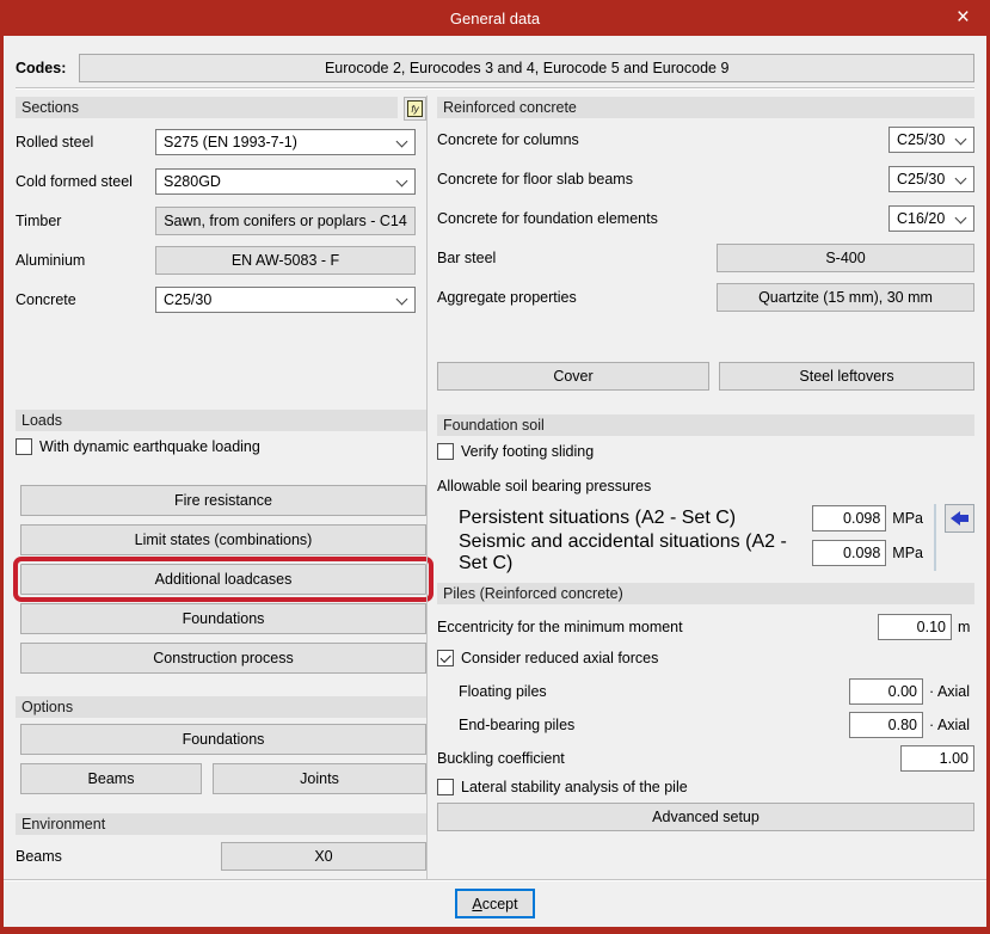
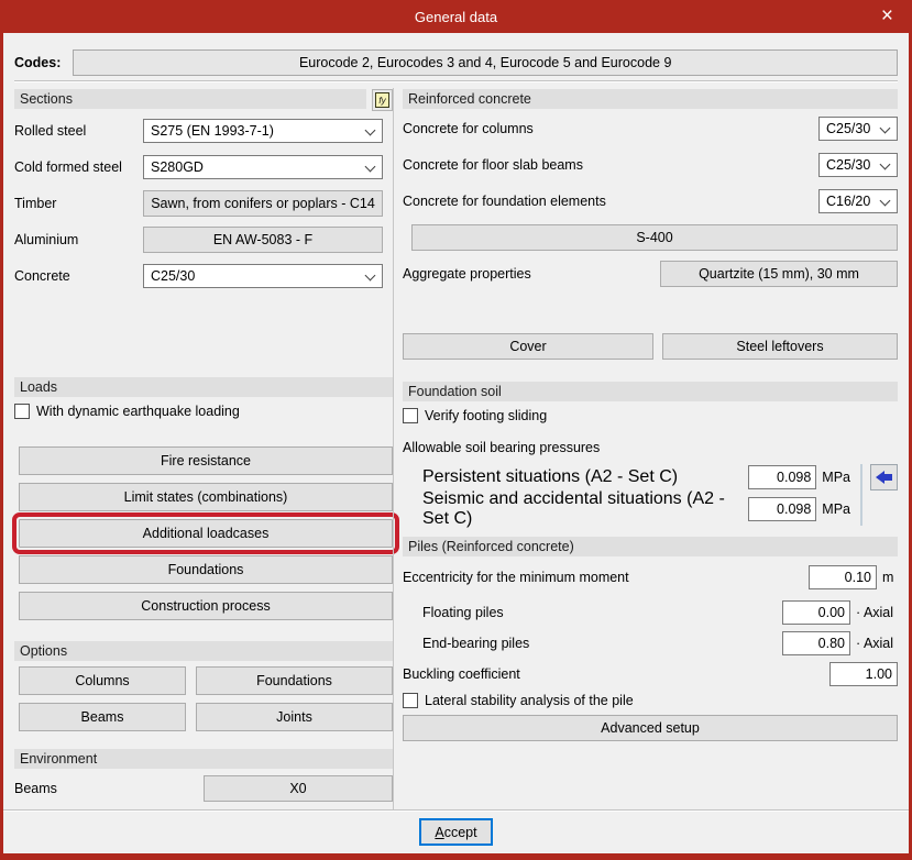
  General data
  ×
  Codes:
  Eurocode 2, Eurocodes 3 and 4, Eurocode 5 and Eurocode 9
  Sections
  fy
  Rolled steel
  S275 (EN 1993-7-1)
  Cold formed steel
  S280GD
  Timber
  Sawn, from conifers or poplars - C14
  Aluminium
  EN AW-5083 - F
  Concrete
  C25/30
  Loads
  With dynamic earthquake loading
  Fire resistance
  Limit states (combinations)
  Additional loadcases
  Foundations
  Construction process
  Options
+ Columns
  Foundations
  Beams
  Joints
  Environment
  Beams
  X0
  Reinforced concrete
  Concrete for columns
  C25/30
  Concrete for floor slab beams
  C25/30
  Concrete for foundation elements
  C16/20
- Bar steel
  S-400
  Aggregate properties
  Quartzite (15 mm), 30 mm
  Cover
  Steel leftovers
  Foundation soil
  Verify footing sliding
  Allowable soil bearing pressures
  Persistent situations (A2 - Set C)
  0.098
  MPa
  Seismic and accidental situations (A2 - Set C)
  0.098
  MPa
  Piles (Reinforced concrete)
  Eccentricity for the minimum moment
  0.10
  m
- Consider reduced axial forces
  Floating piles
  0.00
  · Axial
  End-bearing piles
  0.80
  · Axial
  Buckling coefficient
  1.00
  Lateral stability analysis of the pile
  Advanced setup
  Accept
